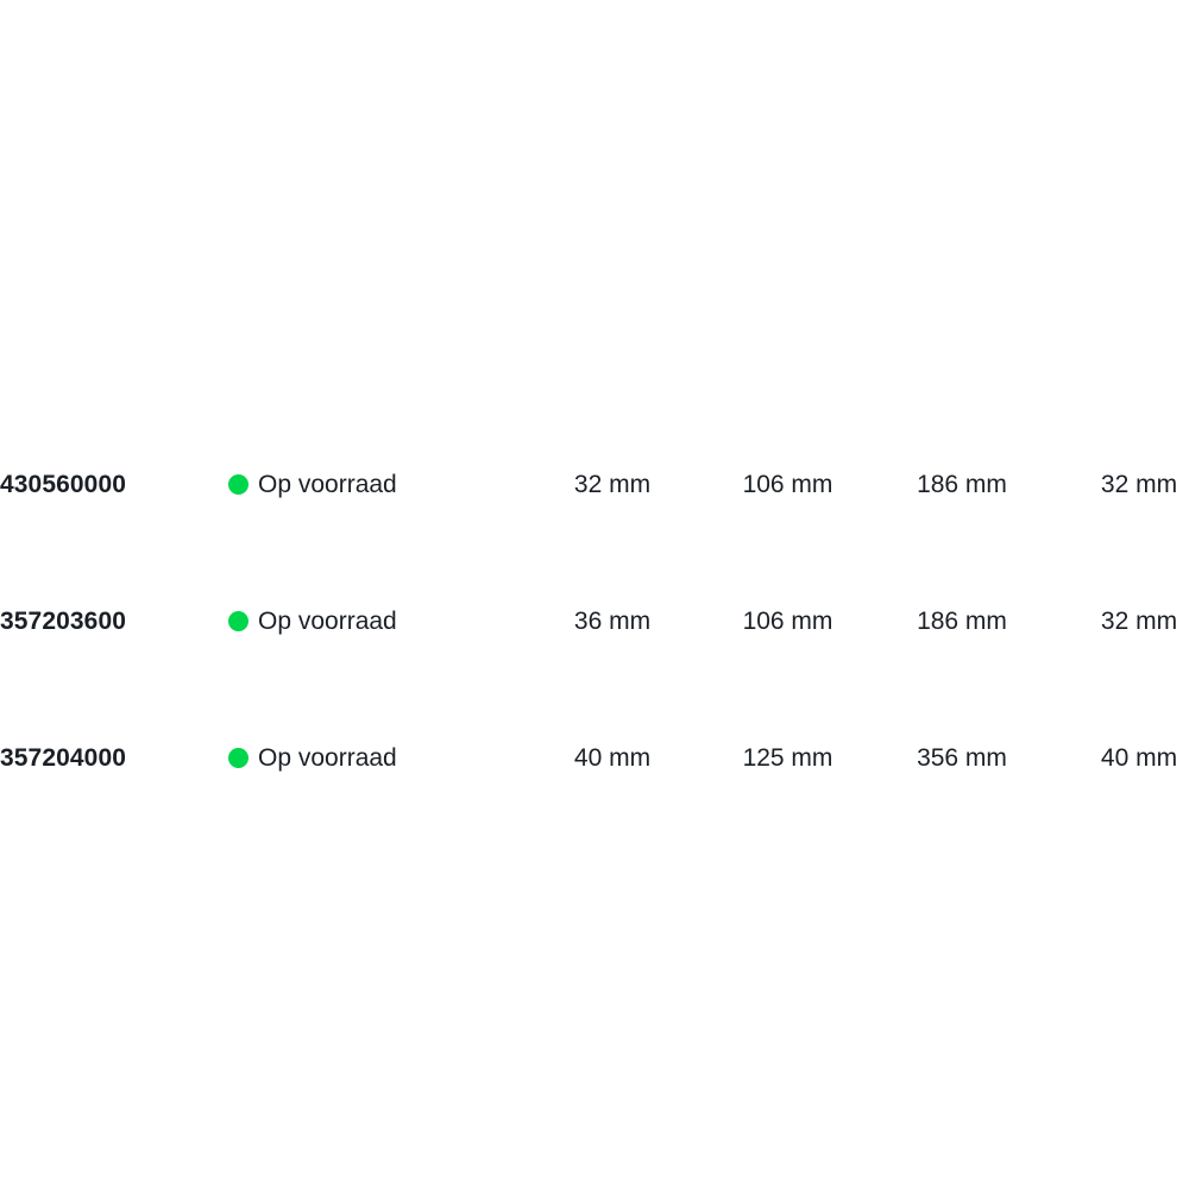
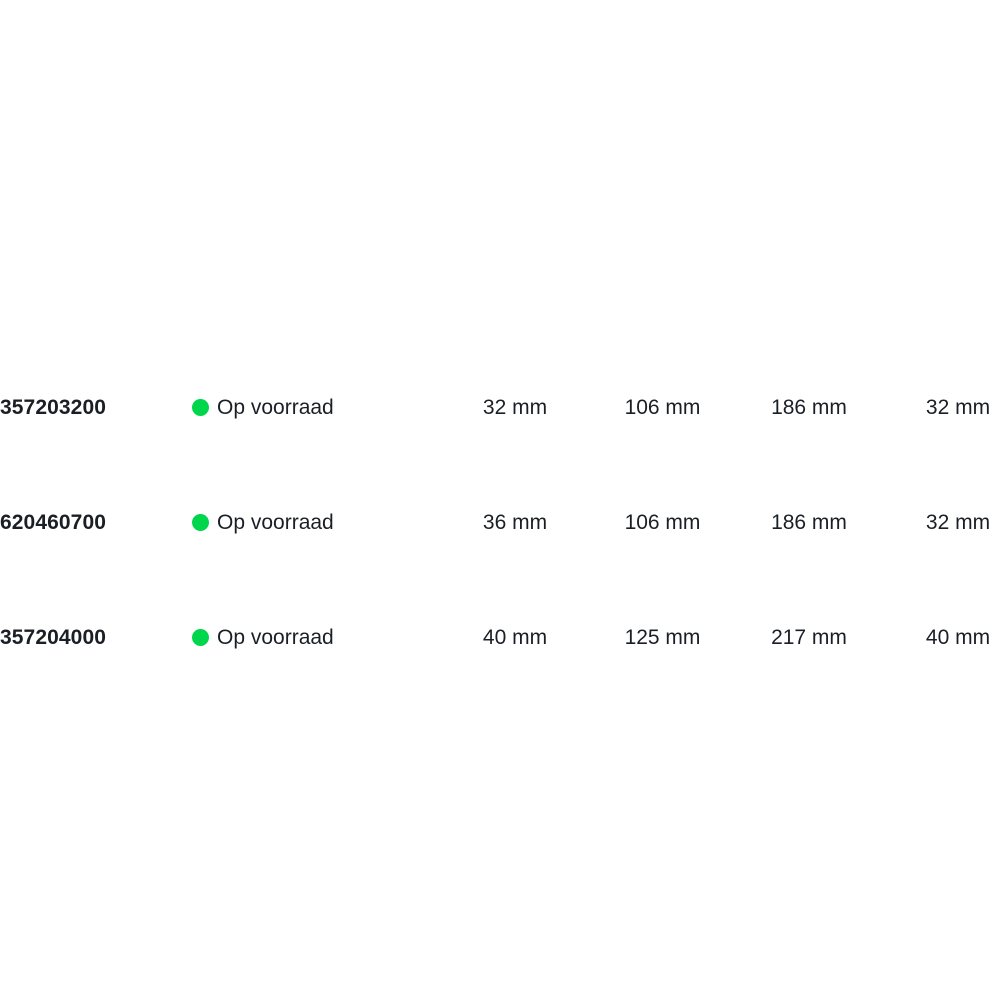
- 430560000	Op voorraad	32 mm	106 mm	186 mm	32 mm
+ 357203200	Op voorraad	32 mm	106 mm	186 mm	32 mm
- 357203600	Op voorraad	36 mm	106 mm	186 mm	32 mm
+ 620460700	Op voorraad	36 mm	106 mm	186 mm	32 mm
- 357204000	Op voorraad	40 mm	125 mm	356 mm	40 mm
+ 357204000	Op voorraad	40 mm	125 mm	217 mm	40 mm
